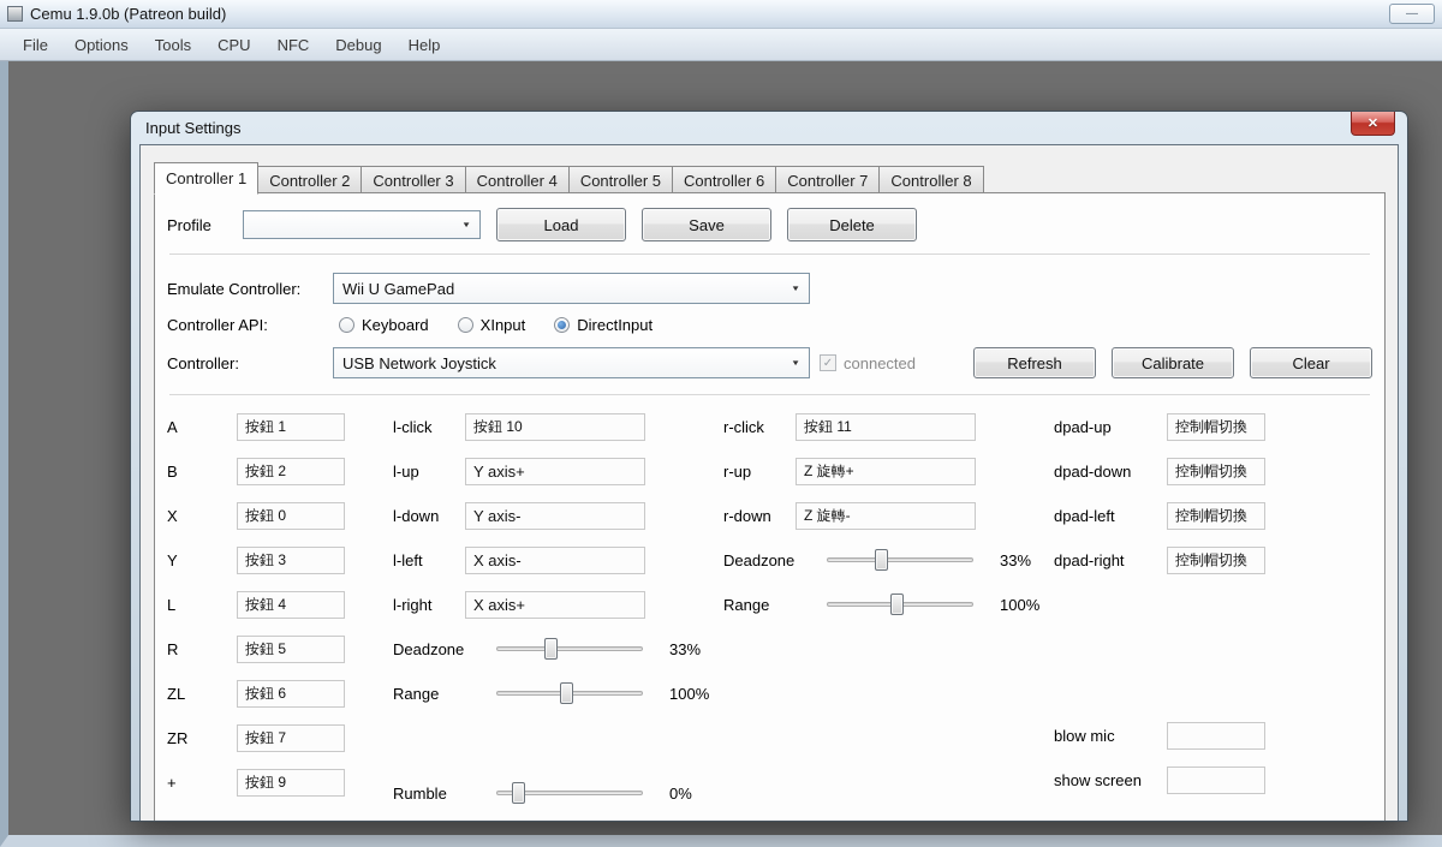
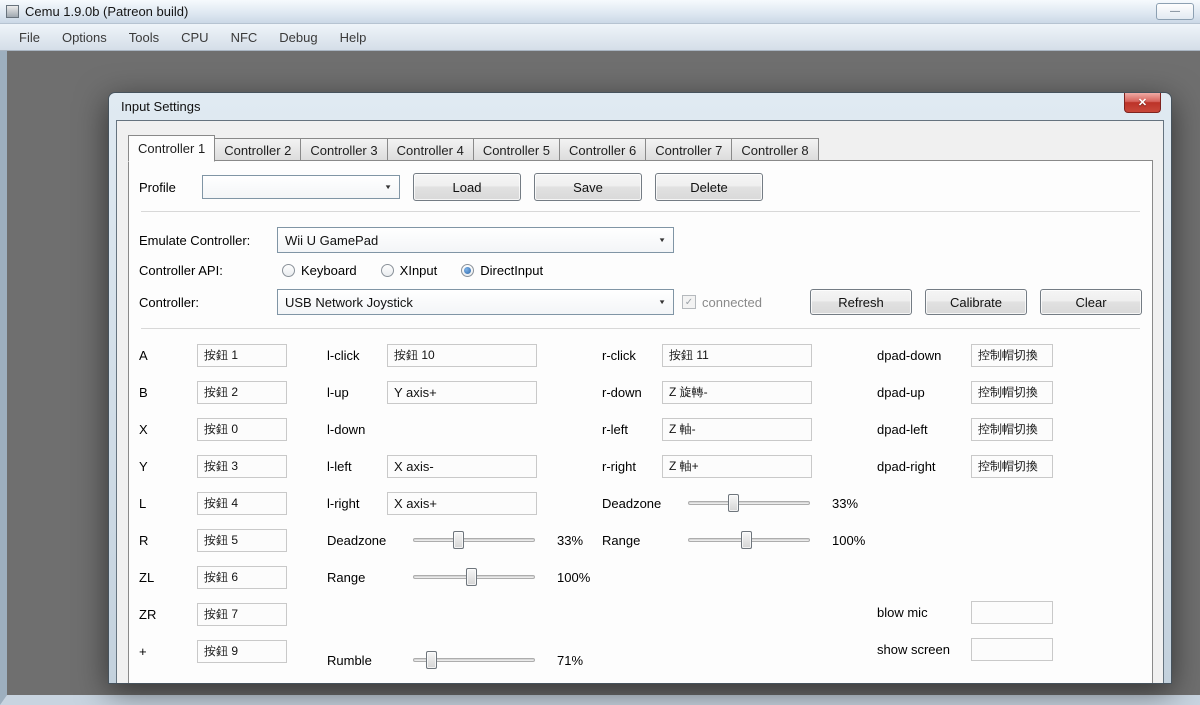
  Cemu 1.9.0b (Patreon build)
  —
  File
  Options
  Tools
  CPU
  NFC
  Debug
  Help
  Input Settings
  ✕
  Controller 1
  Controller 2
  Controller 3
  Controller 4
  Controller 5
  Controller 6
  Controller 7
  Controller 8
  Profile
  Load
  Save
  Delete
  Emulate Controller:
  Wii U GamePad
  Controller API:
  Keyboard
  XInput
  DirectInput
  Controller:
  USB Network Joystick
  ✓
  connected
  Refresh
  Calibrate
  Clear
  A
  按鈕 1
  B
  按鈕 2
  X
  按鈕 0
  Y
  按鈕 3
  L
  按鈕 4
  R
  按鈕 5
  ZL
  按鈕 6
  ZR
  按鈕 7
  +
  按鈕 9
  l-click
  按鈕 10
  l-up
  Y axis+
  l-down
- Y axis-
  l-left
  X axis-
  l-right
  X axis+
  Deadzone
  33%
  Range
  100%
  Rumble
- 0%
+ 71%
  r-click
  按鈕 11
- r-up
- Z 旋轉+
  r-down
  Z 旋轉-
+ r-left
+ Z 軸-
+ r-right
+ Z 軸+
  Deadzone
  33%
  Range
  100%
- dpad-up
+ dpad-down
  控制帽切換
- dpad-down
+ dpad-up
  控制帽切換
  dpad-left
  控制帽切換
  dpad-right
  控制帽切換
  blow mic
  show screen
